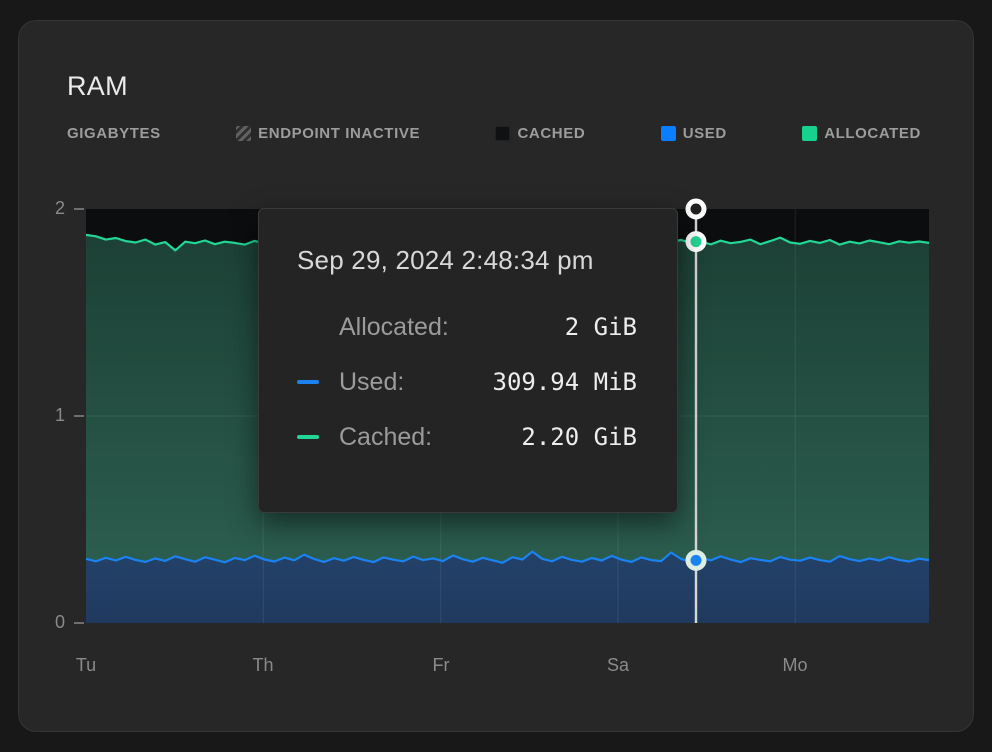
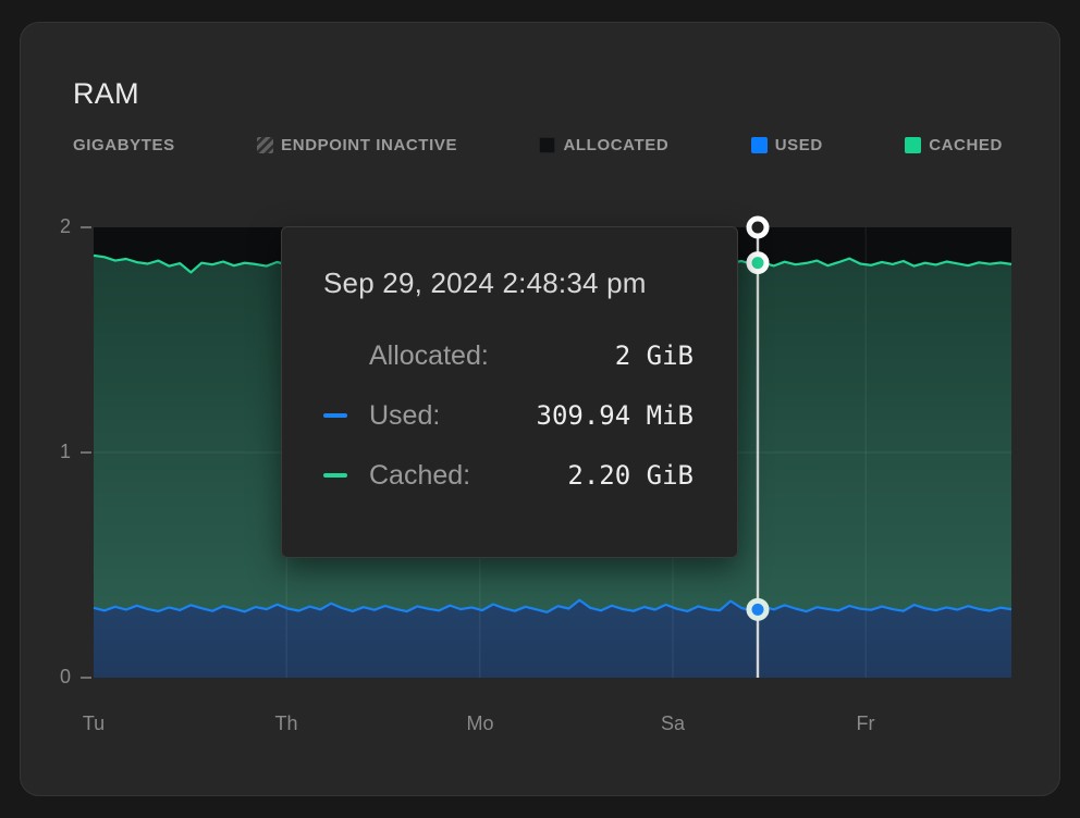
  RAM
  GIGABYTES
  ENDPOINT INACTIVE
- CACHED
+ ALLOCATED
  USED
- ALLOCATED
+ CACHED
  2
  1
  0
  Tu
  Th
- Fr
+ Mo
  Sa
- Mo
+ Fr
  Sep 29, 2024 2:48:34 pm
  Allocated:
  2 GiB
  Used:
  309.94 MiB
  Cached:
  2.20 GiB
